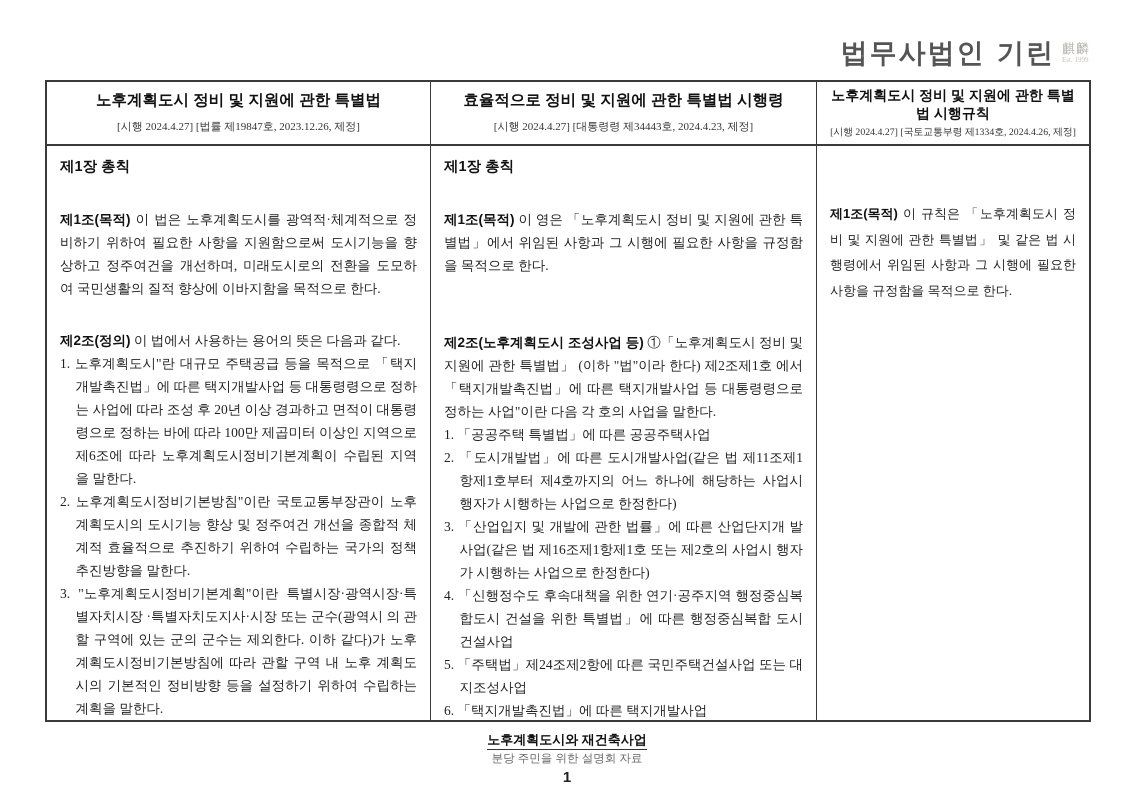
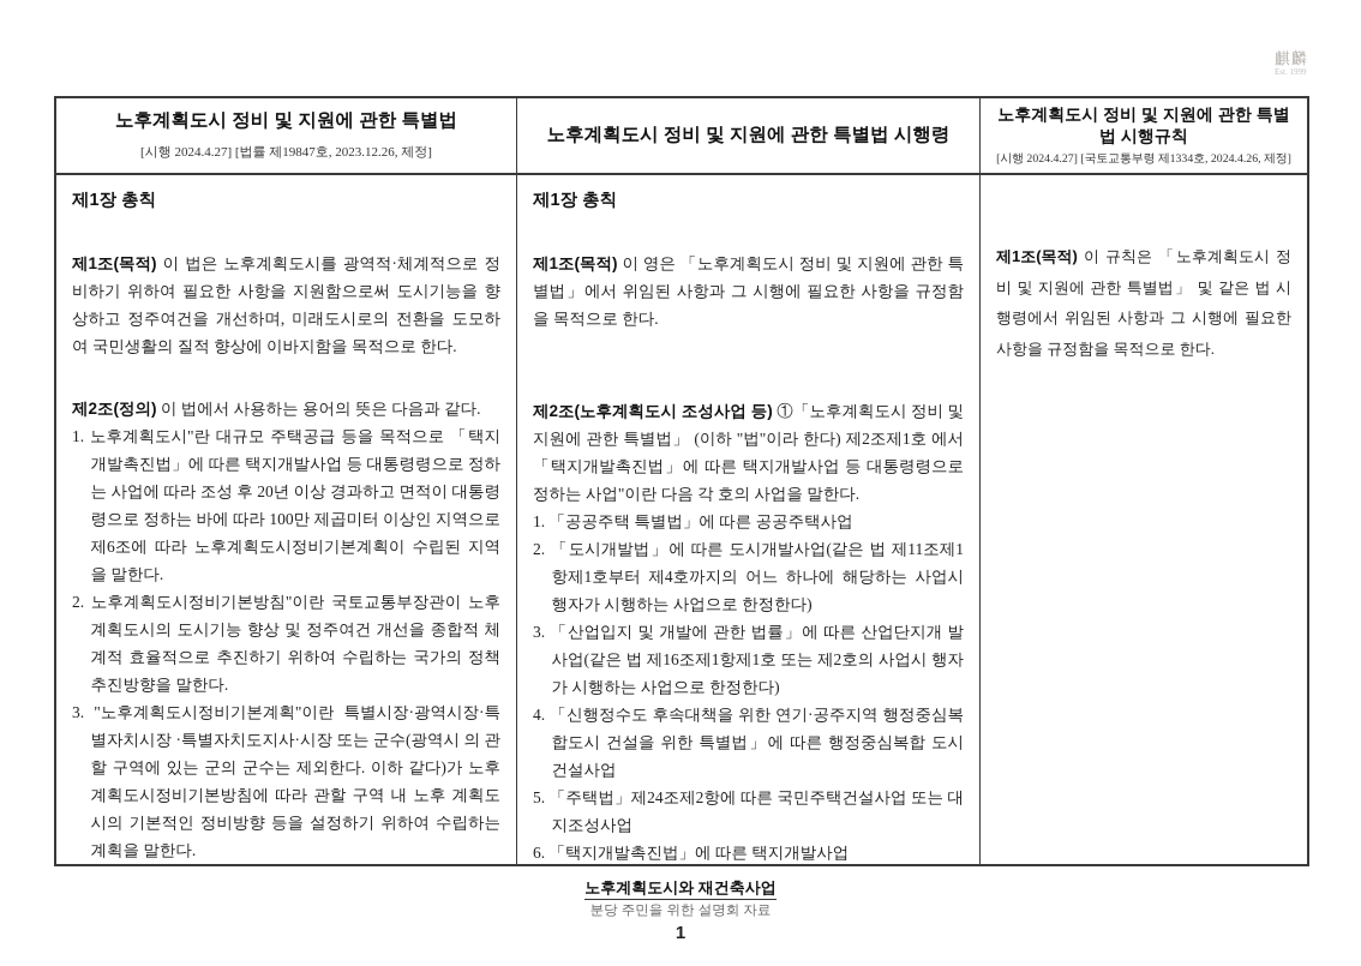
- 법무사법인 기린
  麒麟
  Est. 1999
  노후계획도시 정비 및 지원에 관한 특별법
  [시행 2024.4.27] [법률 제19847호, 2023.12.26, 제정]
- 효율적으로 정비 및 지원에 관한 특별법 시행령
+ 노후계획도시 정비 및 지원에 관한 특별법 시행령
- [시행 2024.4.27] [대통령령 제34443호, 2024.4.23, 제정]
  노후계획도시 정비 및 지원에 관한 특별법 시행규칙
  [시행 2024.4.27] [국토교통부령 제1334호, 2024.4.26, 제정]
  제1장 총칙
  제1조(목적) 이 법은 노후계획도시를 광역적·체계적으로 정비하기 위하여 필요한 사항을 지원함으로써 도시기능을 향 상하고 정주여건을 개선하며, 미래도시로의 전환을 도모하여 국민생활의 질적 향상에 이바지함을 목적으로 한다.
  제2조(정의) 이 법에서 사용하는 용어의 뜻은 다음과 같다.
  1. 노후계획도시"란 대규모 주택공급 등을 목적으로 「택지개발촉진법」에 따른 택지개발사업 등 대통령령으로 정하는 사업에 따라 조성 후 20년 이상 경과하고 면적이 대통령령으로 정하는 바에 따라 100만 제곱미터 이상인 지역으로 제6조에 따라 노후계획도시정비기본계획이 수립된 지역을 말한다.
  2. 노후계획도시정비기본방침"이란 국토교통부장관이 노후계획도시의 도시기능 향상 및 정주여건 개선을 종합적 체계적 효율적으로 추진하기 위하여 수립하는 국가의 정책추진방향을 말한다.
  3. "노후계획도시정비기본계획"이란 특별시장·광역시장·특별자치시장 ·특별자치도지사·시장 또는 군수(광역시 의 관할 구역에 있는 군의 군수는 제외한다. 이하 같다)가 노후계획도시정비기본방침에 따라 관할 구역 내 노후 계획도시의 기본적인 정비방향 등을 설정하기 위하여 수립하는 계획을 말한다.
  제1장 총칙
  제1조(목적) 이 영은 「노후계획도시 정비 및 지원에 관한 특별법」에서 위임된 사항과 그 시행에 필요한 사항을 규정함을 목적으로 한다.
  제2조(노후계획도시 조성사업 등) ①「노후계획도시 정비 및 지원에 관한 특별법」 (이하 "법"이라 한다) 제2조제1호 에서 「택지개발촉진법」에 따른 택지개발사업 등 대통령령으로 정하는 사업"이란 다음 각 호의 사업을 말한다.
  1. 「공공주택 특별법」에 따른 공공주택사업
  2. 「도시개발법」에 따른 도시개발사업(같은 법 제11조제1 항제1호부터 제4호까지의 어느 하나에 해당하는 사업시 행자가 시행하는 사업으로 한정한다)
  3. 「산업입지 및 개발에 관한 법률」에 따른 산업단지개 발사업(같은 법 제16조제1항제1호 또는 제2호의 사업시 행자가 시행하는 사업으로 한정한다)
  4. 「신행정수도 후속대책을 위한 연기·공주지역 행정중심복합도시 건설을 위한 특별법」에 따른 행정중심복합 도시건설사업
  5. 「주택법」제24조제2항에 따른 국민주택건설사업 또는 대지조성사업
  6. 「택지개발촉진법」에 따른 택지개발사업
  제1조(목적) 이 규칙은 「노후계획도시 정비 및 지원에 관한 특별법」 및 같은 법 시행령에서 위임된 사항과 그 시행에 필요한 사항을 규정함을 목적으로 한다.
  노후계획도시와 재건축사업
  분당 주민을 위한 설명회 자료
  1
